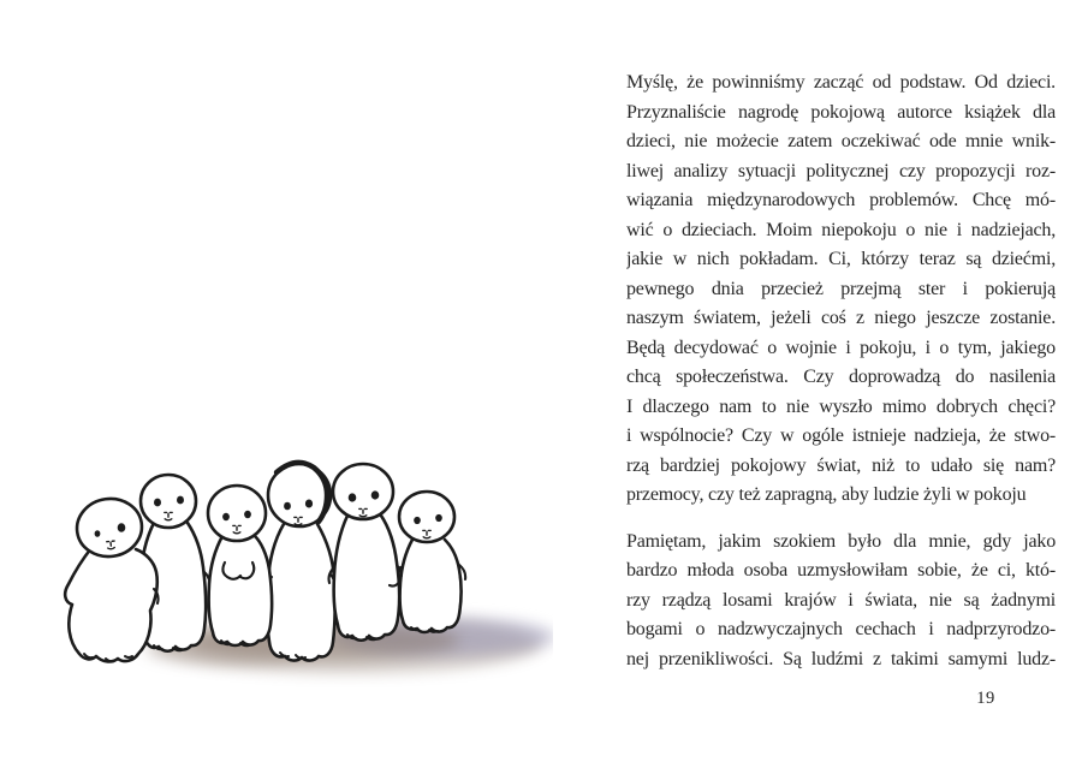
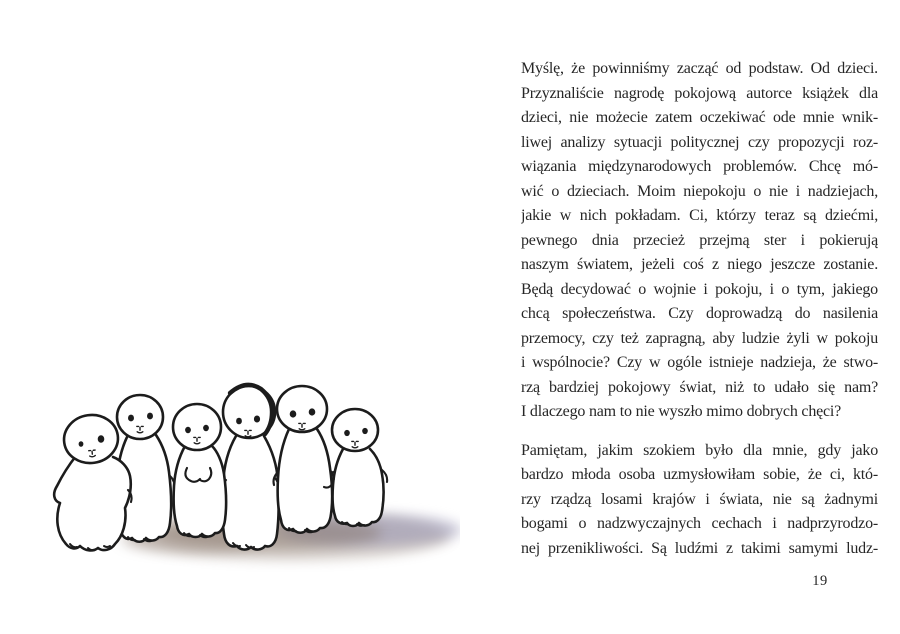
  Myślę, że powinniśmy zacząć od podstaw. Od dzieci.
  Przyznaliście nagrodę pokojową autorce książek dla
  dzieci, nie możecie zatem oczekiwać ode mnie wnik-
  liwej analizy sytuacji politycznej czy propozycji roz-
  wiązania międzynarodowych problemów. Chcę mó-
  wić o dzieciach. Moim niepokoju o nie i nadziejach,
  jakie w nich pokładam. Ci, którzy teraz są dziećmi,
  pewnego dnia przecież przejmą ster i pokierują
  naszym światem, jeżeli coś z niego jeszcze zostanie.
  Będą decydować o wojnie i pokoju, i o tym, jakiego
  chcą społeczeństwa. Czy doprowadzą do nasilenia
- I dlaczego nam to nie wyszło mimo dobrych chęci?
+ przemocy, czy też zapragną, aby ludzie żyli w pokoju
  i wspólnocie? Czy w ogóle istnieje nadzieja, że stwo-
  rzą bardziej pokojowy świat, niż to udało się nam?
- przemocy, czy też zapragną, aby ludzie żyli w pokoju
+ I dlaczego nam to nie wyszło mimo dobrych chęci?
  Pamiętam, jakim szokiem było dla mnie, gdy jako
  bardzo młoda osoba uzmysłowiłam sobie, że ci, któ-
  rzy rządzą losami krajów i świata, nie są żadnymi
  bogami o nadzwyczajnych cechach i nadprzyrodzo-
  nej przenikliwości. Są ludźmi z takimi samymi ludz-
  19
